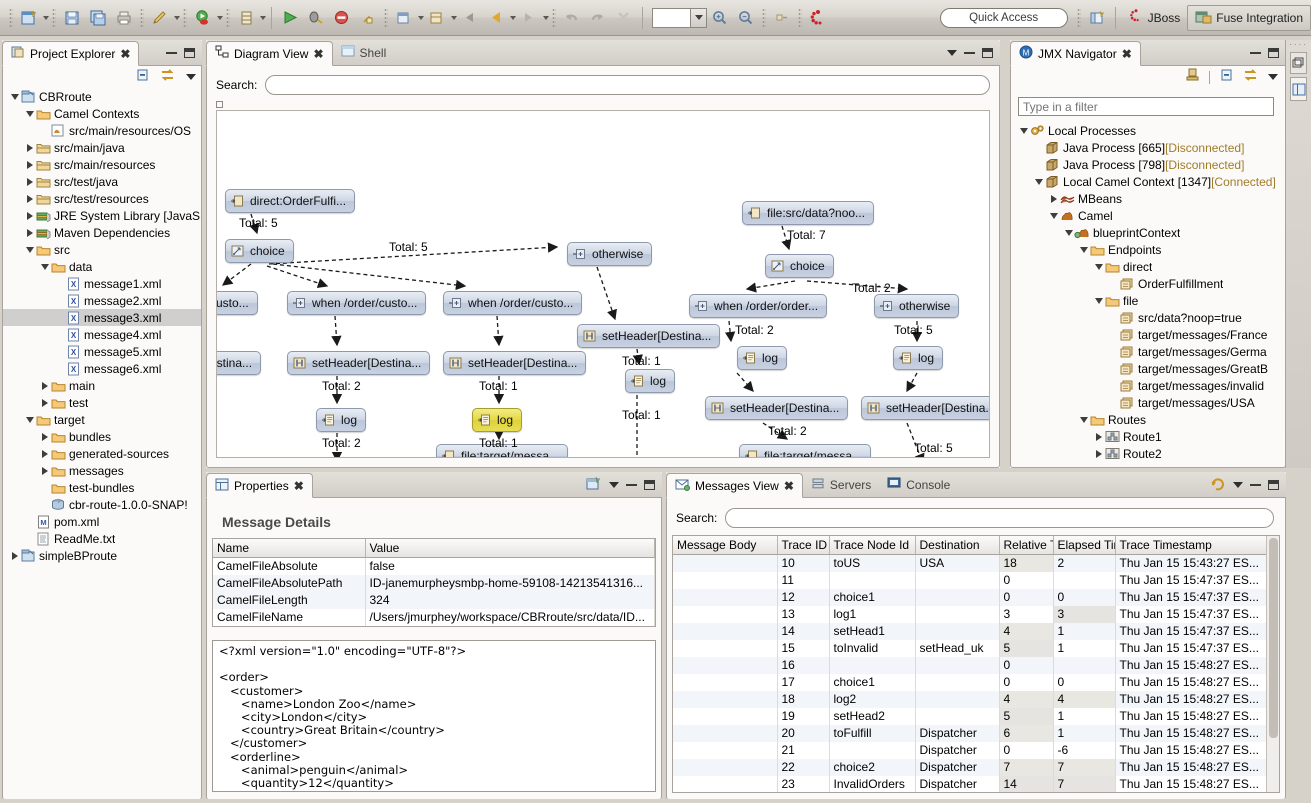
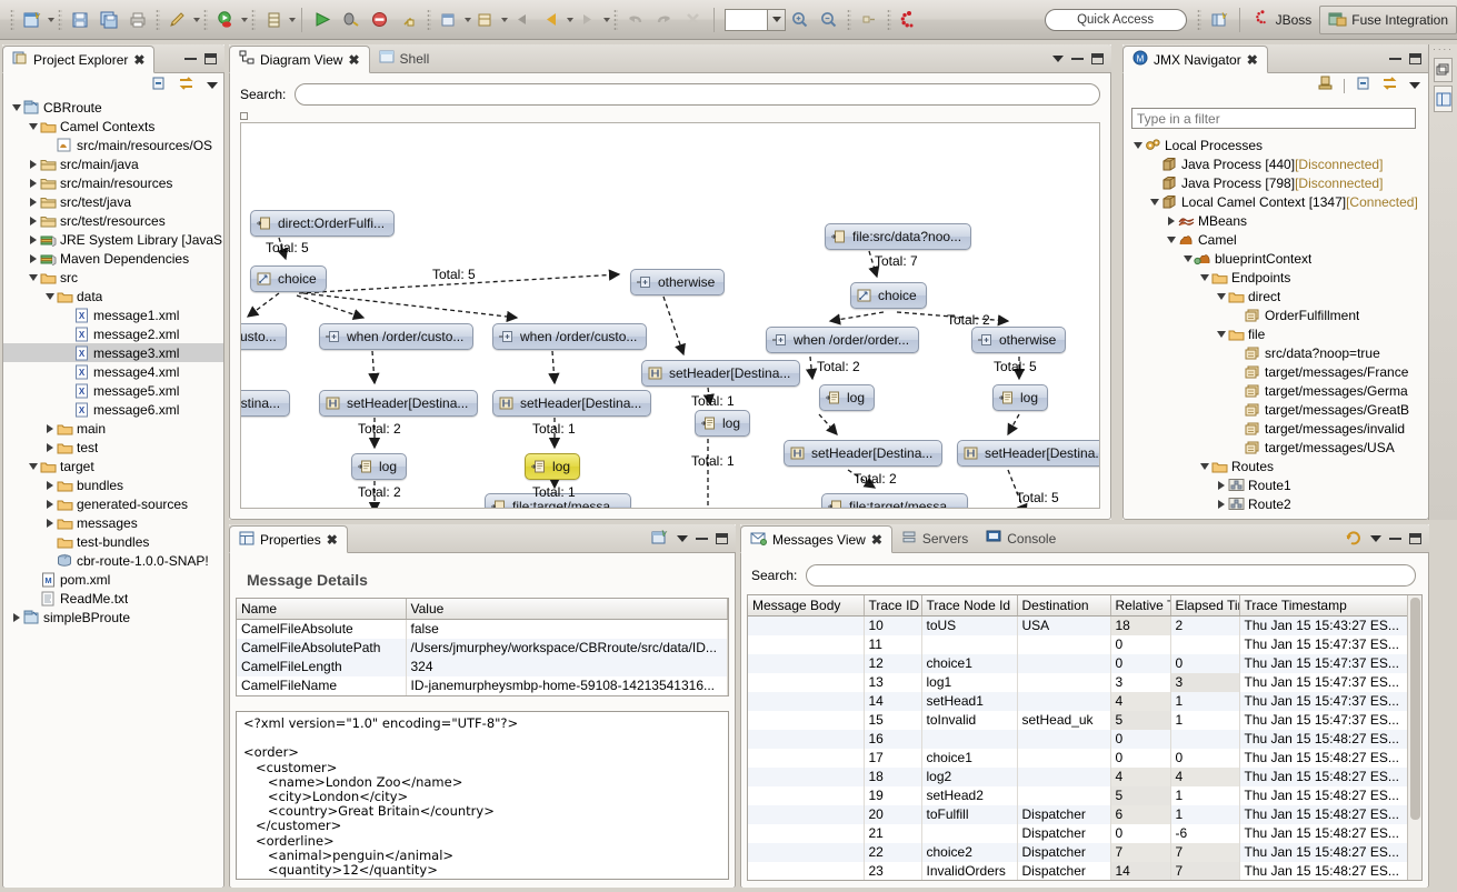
  Quick Access
  JBoss
  Fuse Integration
  Project Explorer
  ✖
  CBRroute
  Camel Contexts
  src/main/resources/OS
  src/main/java
  src/main/resources
  src/test/java
  src/test/resources
  JRE System Library [JavaS
  Maven Dependencies
  src
  data
  X
  message1.xml
  X
  message2.xml
  X
  message3.xml
  X
  message4.xml
  X
  message5.xml
  X
  message6.xml
  main
  test
  target
  bundles
  generated-sources
  messages
  test-bundles
  cbr-route-1.0.0-SNAP!
  M
  pom.xml
  ReadMe.txt
  simpleBProute
  Diagram View
  ✖
  Shell
  Search:
  direct:OrderFulfi...
  choice
  usto...
  when /order/custo...
  when /order/custo...
  otherwise
  stina...
  setHeader[Destina...
  setHeader[Destina...
  setHeader[Destina...
  log
  log
  log
  file:target/messa...
  file:src/data?noo...
  choice
  when /order/order...
  otherwise
  log
  log
  setHeader[Destina...
  setHeader[Destina.
  file:target/messa...
  Total: 5
  Total: 5
  Total: 2
  Total: 2
  Total: 1
  Total: 1
  Total: 1
  Total: 1
  Total: 7
  Total: 2
  Total: 2
  Total: 5
  Total: 2
  Total: 5
  M
  JMX Navigator
  ✖
  Type in a filter
  Local Processes
- Java Process [665]
+ Java Process [440]
  [Disconnected]
  Java Process [798]
  [Disconnected]
  Local Camel Context [1347]
  [Connected]
  MBeans
  Camel
  blueprintContext
  Endpoints
  direct
  OrderFulfillment
  file
  src/data?noop=true
  target/messages/France
  target/messages/Germa
  target/messages/GreatB
  target/messages/invalid
  target/messages/USA
  Routes
  Route1
  Route2
  ····
  Properties
  ✖
  Message Details
  Name	Value
  CamelFileAbsolute	false
- CamelFileAbsolutePath	ID-janemurpheysmbp-home-59108-14213541316...
+ CamelFileAbsolutePath	/Users/jmurphey/workspace/CBRroute/src/data/ID...
  CamelFileLength	324
- CamelFileName	/Users/jmurphey/workspace/CBRroute/src/data/ID...
+ CamelFileName	ID-janemurpheysmbp-home-59108-14213541316...
  <?xml version="1.0" encoding="UTF-8"?>
  <order>
  <customer>
  <name>London Zoo</name>
  <city>London</city>
  <country>Great Britain</country>
  </customer>
  <orderline>
  <animal>penguin</animal>
  <quantity>12</quantity>
  Messages View
  ✖
  Servers
  Console
  Search:
  Message Body	Trace ID	Trace Node Id	Destination	Relative	Elapsed Ti	Trace Timestamp
  	10	toUS	USA	18	2	Thu Jan 15 15:43:27 ES...
  	11			0		Thu Jan 15 15:47:37 ES...
  	12	choice1		0	0	Thu Jan 15 15:47:37 ES...
  	13	log1		3	3	Thu Jan 15 15:47:37 ES...
  	14	setHead1		4	1	Thu Jan 15 15:47:37 ES...
  	15	toInvalid	setHead_uk	5	1	Thu Jan 15 15:47:37 ES...
  	16			0		Thu Jan 15 15:48:27 ES...
  	17	choice1		0	0	Thu Jan 15 15:48:27 ES...
  	18	log2		4	4	Thu Jan 15 15:48:27 ES...
  	19	setHead2		5	1	Thu Jan 15 15:48:27 ES...
  	20	toFulfill	Dispatcher	6	1	Thu Jan 15 15:48:27 ES...
  	21		Dispatcher	0	-6	Thu Jan 15 15:48:27 ES...
  	22	choice2	Dispatcher	7	7	Thu Jan 15 15:48:27 ES...
  	23	InvalidOrders	Dispatcher	14	7	Thu Jan 15 15:48:27 ES...
